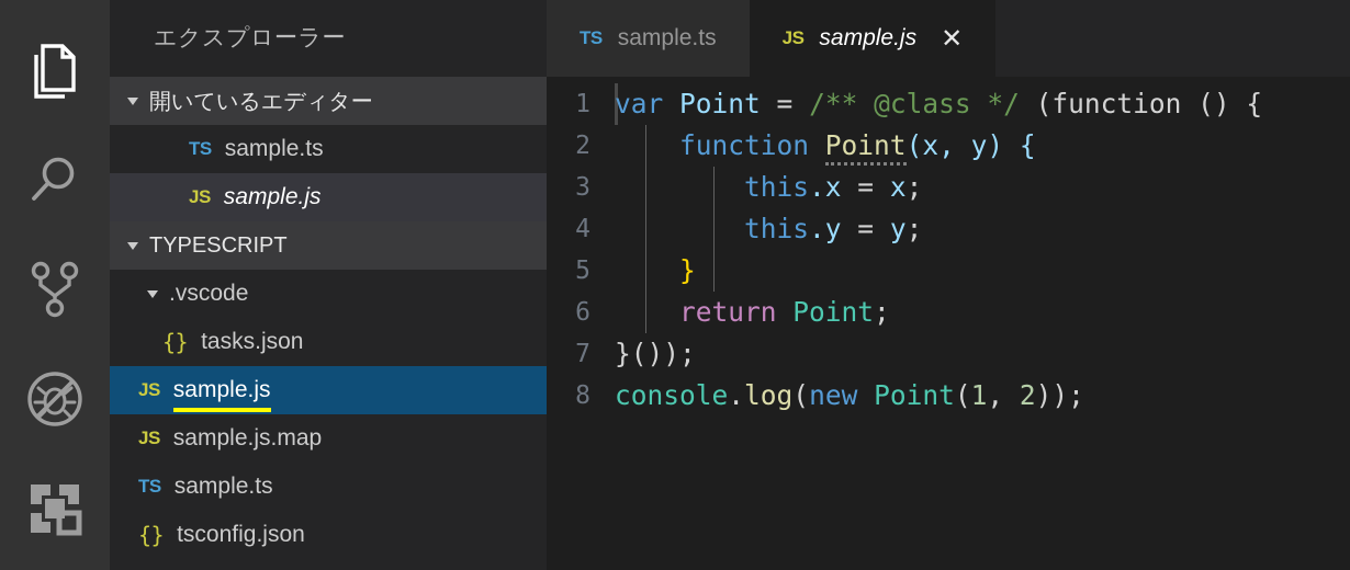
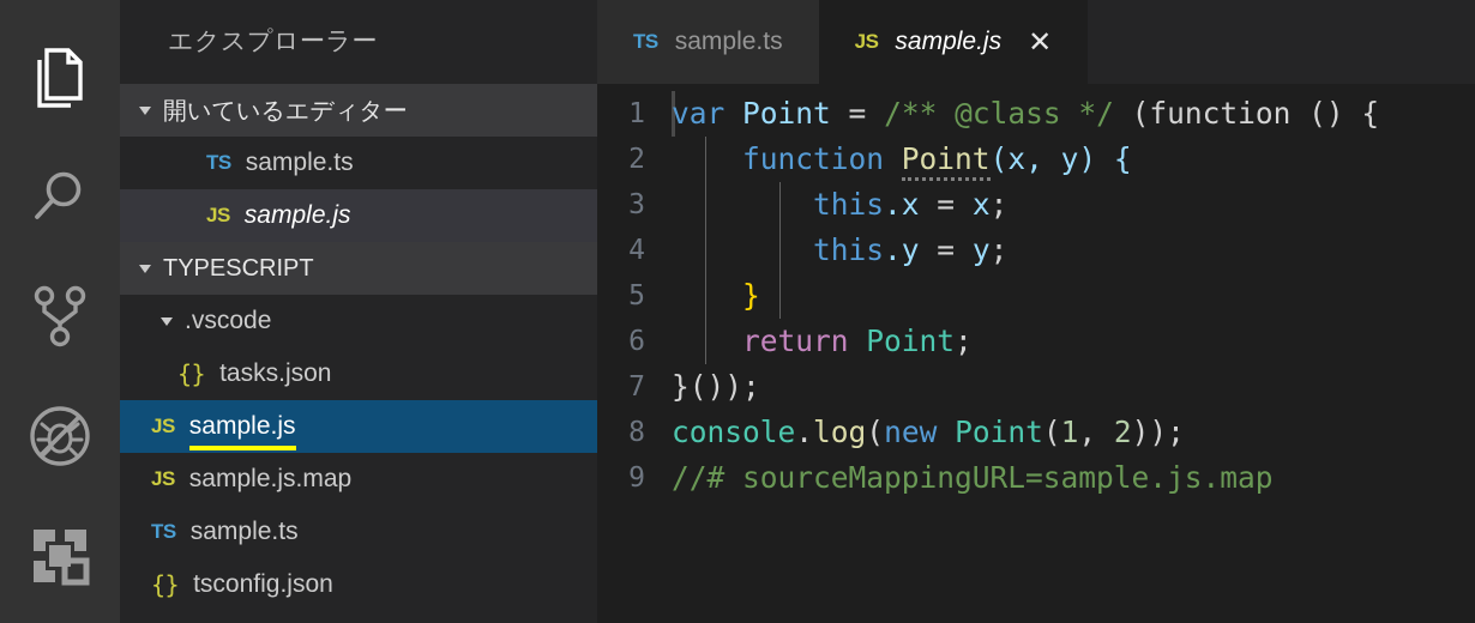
  エクスプローラー
  開いているエディター
  TS
  sample.ts
  JS
  sample.js
  TYPESCRIPT
  .vscode
  {}
  tasks.json
  JS
  sample.js
  JS
  sample.js.map
  TS
  sample.ts
  {}
  tsconfig.json
  TS
  sample.ts
  JS
  sample.js
  ✕
  1
  var Point = /** @class */ (function () {
  2
  function Point(x, y) {
  3
  this.x = x;
  4
  this.y = y;
  5
  }
  6
  return Point;
  7
  }());
  8
  console.log(new Point(1, 2));
+ 9
+ //# sourceMappingURL=sample.js.map
